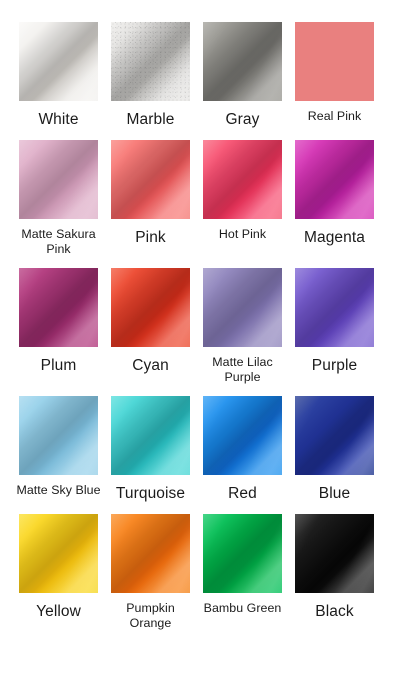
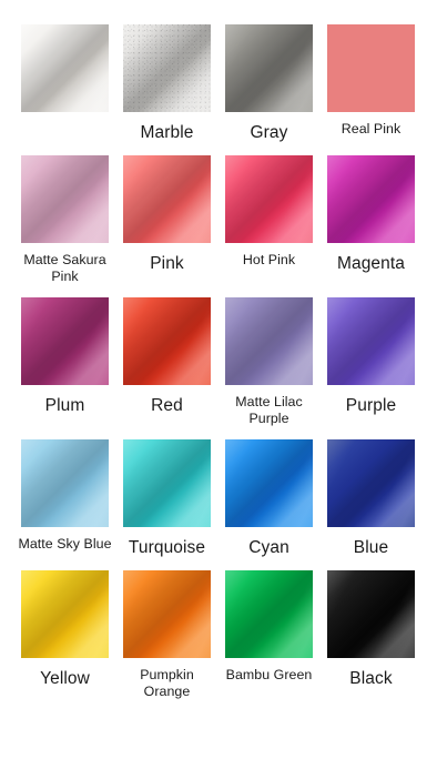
- White
  Marble
  Gray
  Real Pink
  Matte Sakura Pink
  Pink
  Hot Pink
  Magenta
  Plum
- Cyan
+ Red
  Matte Lilac Purple
  Purple
  Matte Sky Blue
  Turquoise
- Red
+ Cyan
  Blue
  Yellow
  Pumpkin Orange
  Bambu Green
  Black
